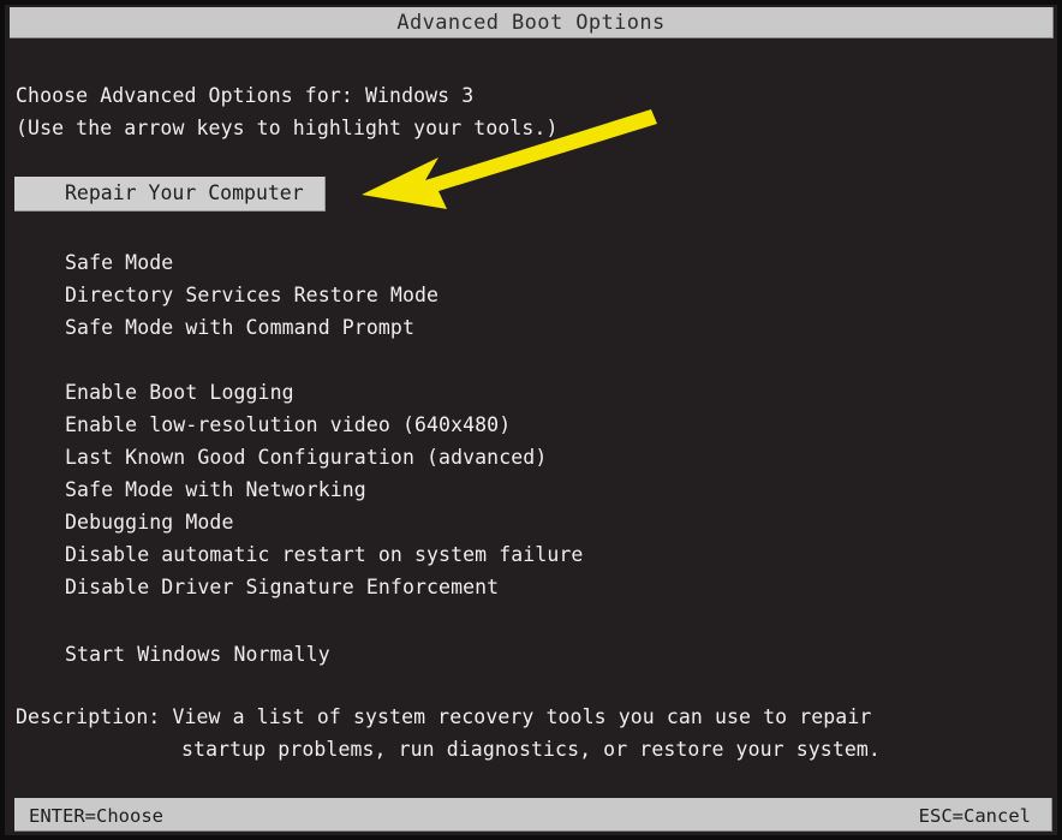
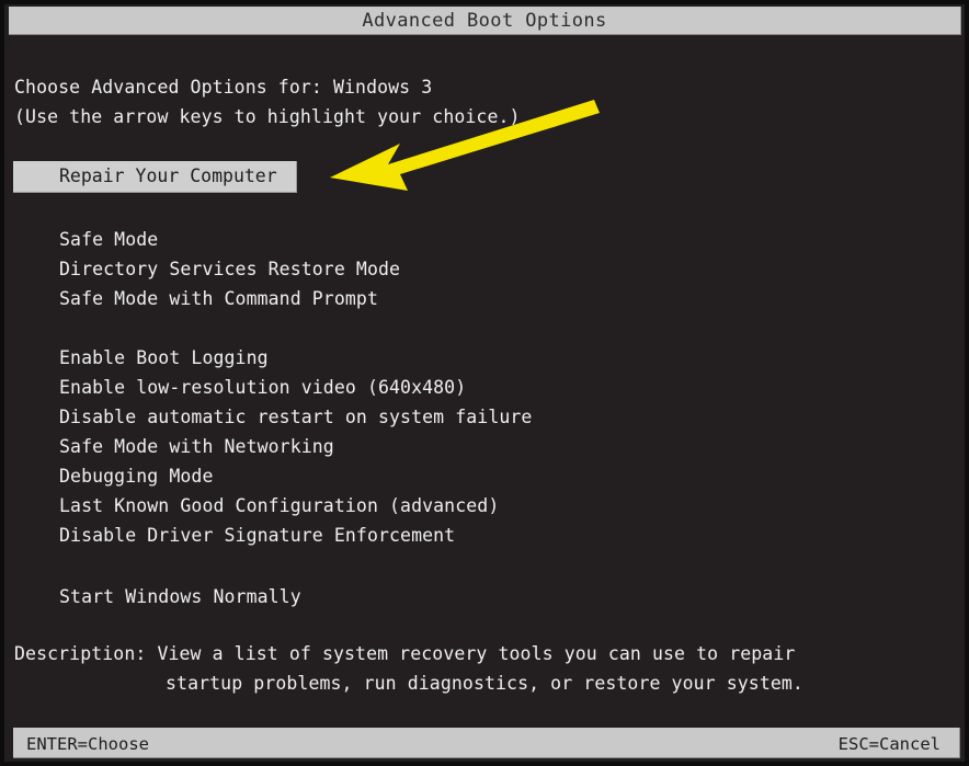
  Advanced Boot Options
  Choose Advanced Options for: Windows 3
- (Use the arrow keys to highlight your tools.)
+ (Use the arrow keys to highlight your choice.)
  Repair Your Computer
  Safe Mode
  Directory Services Restore Mode
  Safe Mode with Command Prompt
  Enable Boot Logging
  Enable low-resolution video (640x480)
- Last Known Good Configuration (advanced)
+ Disable automatic restart on system failure
  Safe Mode with Networking
  Debugging Mode
- Disable automatic restart on system failure
+ Last Known Good Configuration (advanced)
  Disable Driver Signature Enforcement
  Start Windows Normally
  Description: View a list of system recovery tools you can use to repair
  startup problems, run diagnostics, or restore your system.
  ENTER=Choose
  ESC=Cancel
